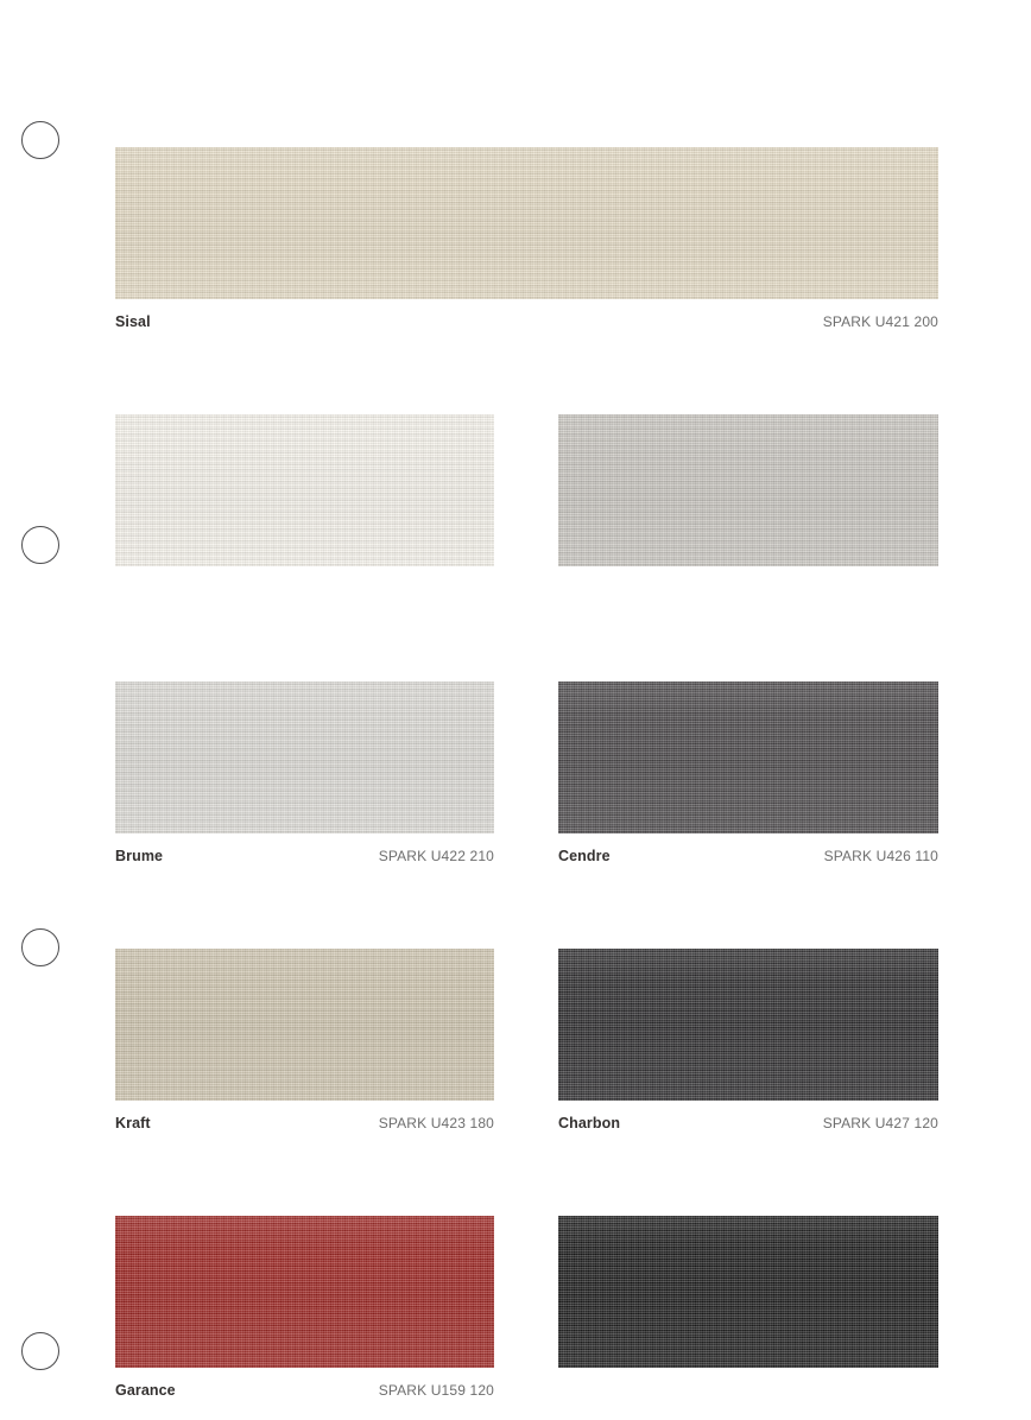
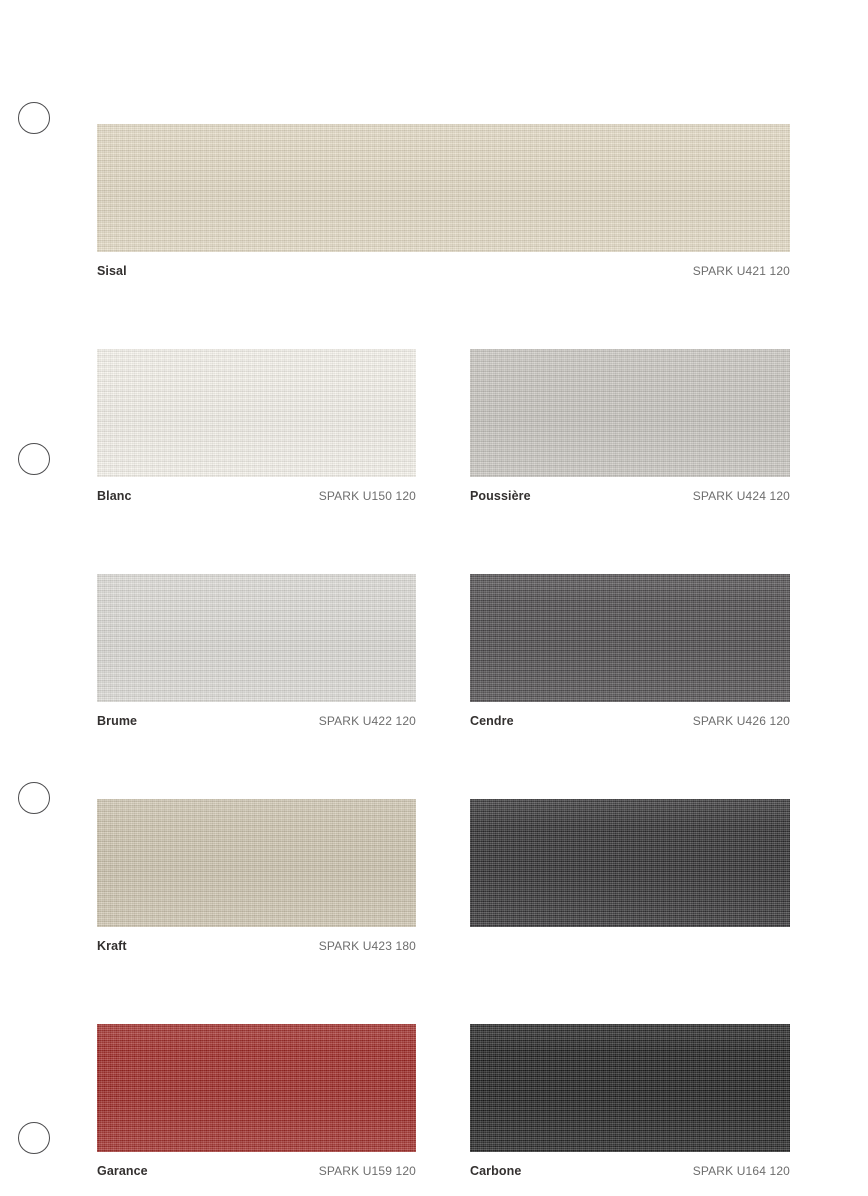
  Sisal
- SPARK U421 200
+ SPARK U421 120
+ Blanc
+ SPARK U150 120
+ Poussière
+ SPARK U424 120
  Brume
- SPARK U422 210
+ SPARK U422 120
  Cendre
- SPARK U426 110
+ SPARK U426 120
  Kraft
  SPARK U423 180
- Charbon
- SPARK U427 120
  Garance
  SPARK U159 120
+ Carbone
+ SPARK U164 120
